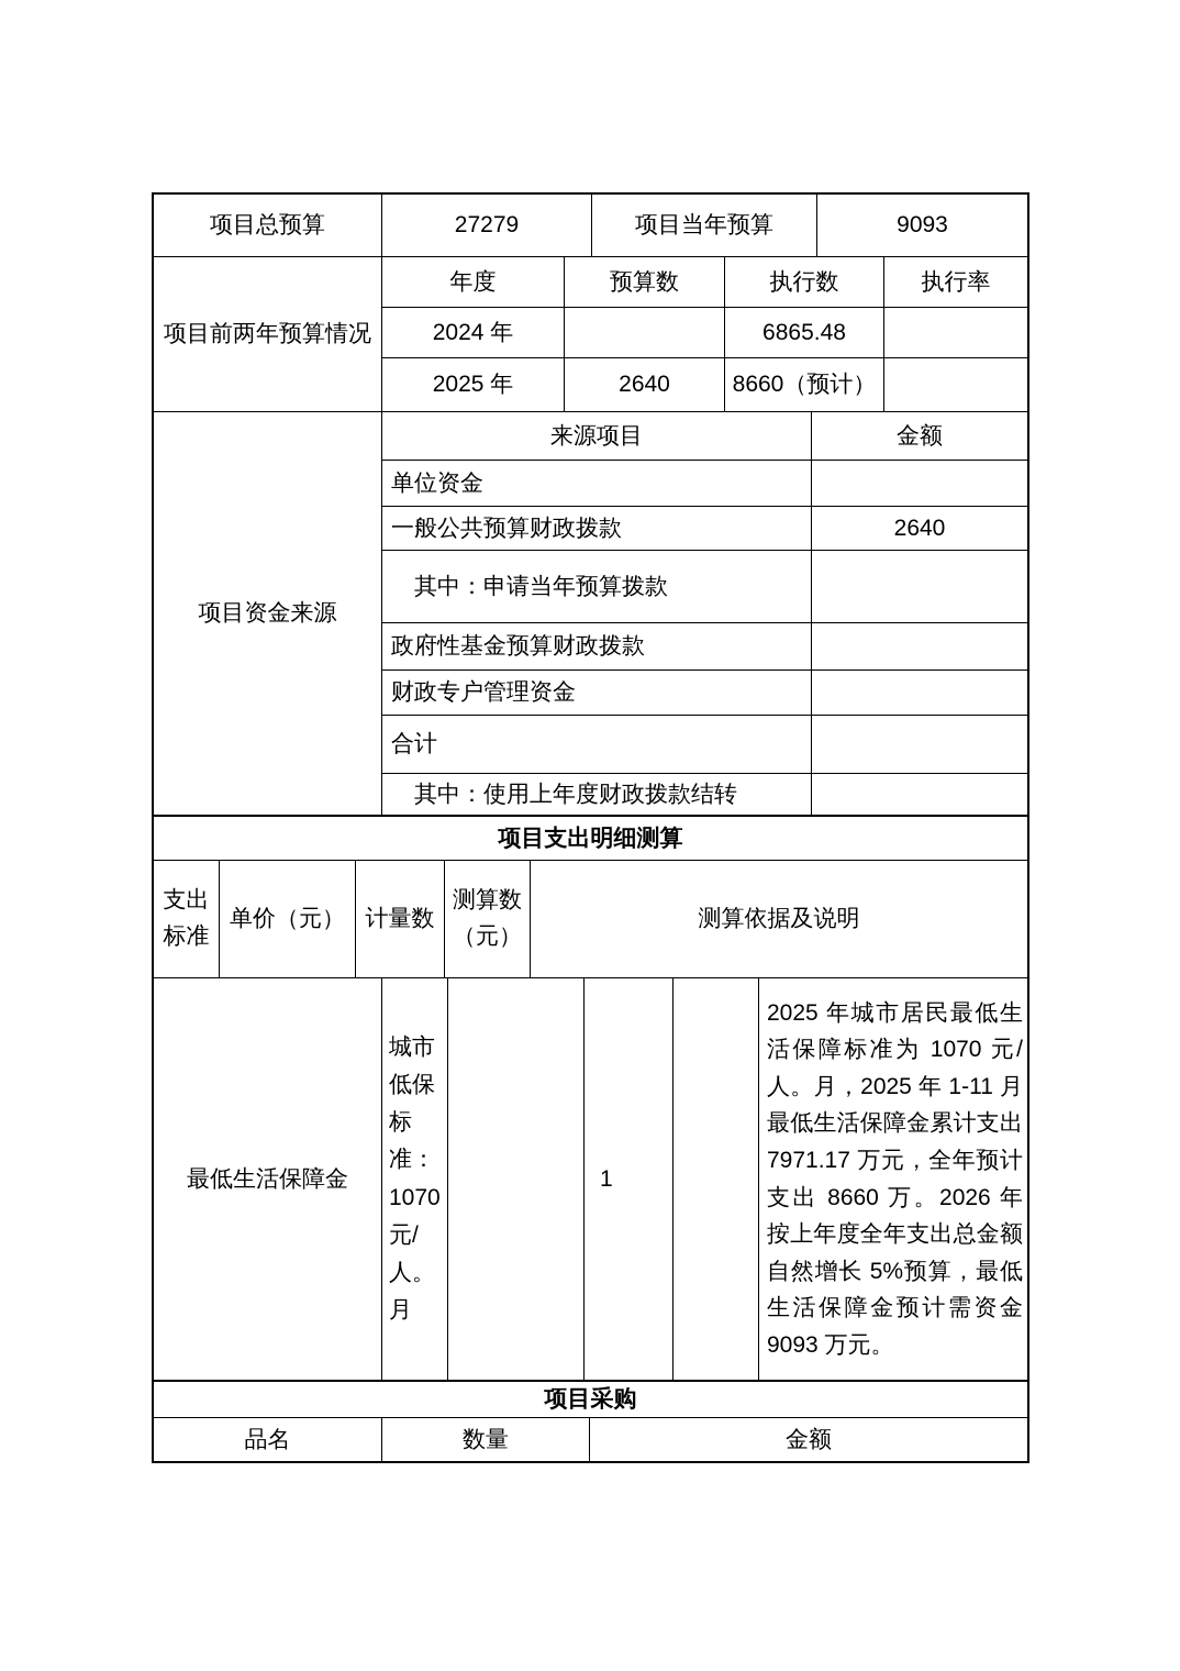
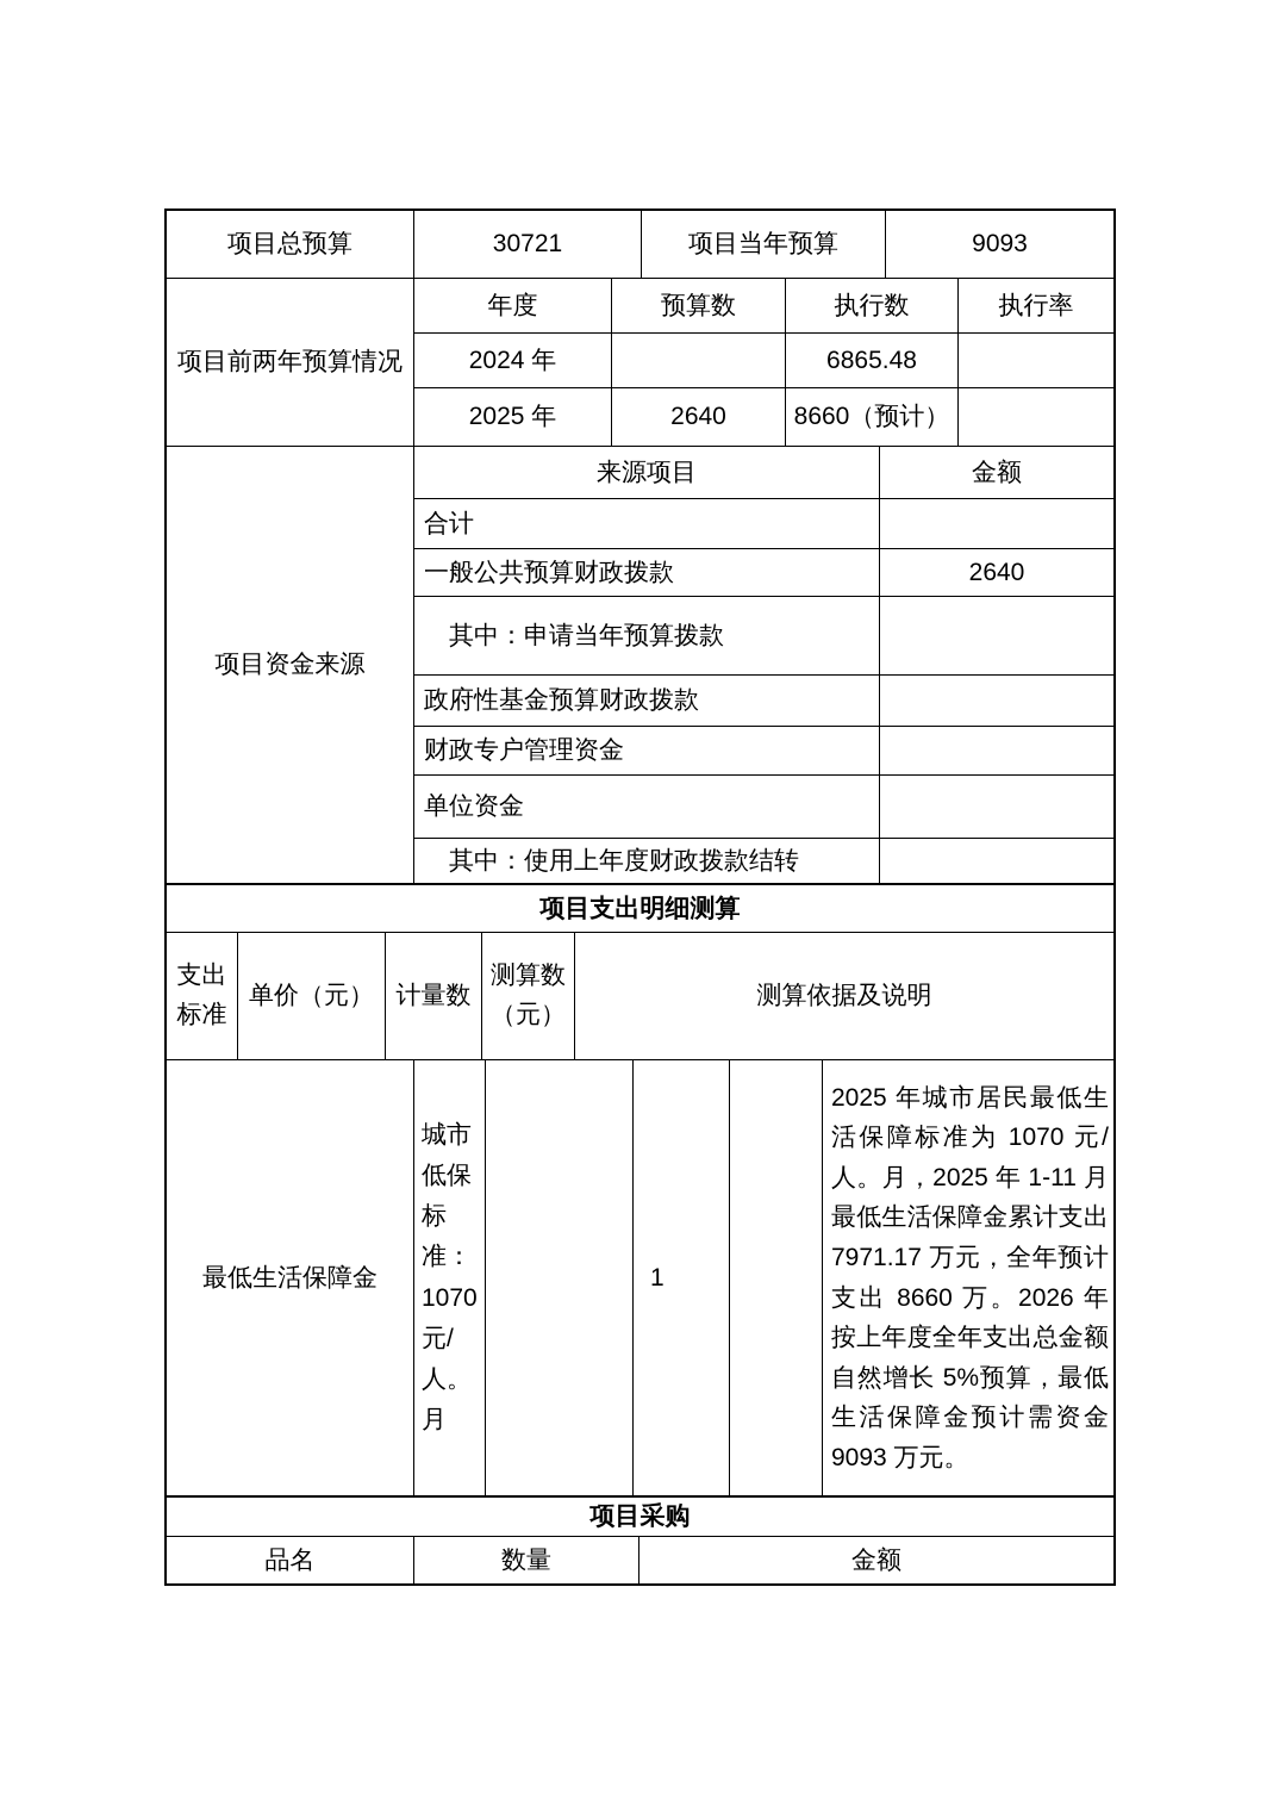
  项目总预算
- 27279
+ 30721
  项目当年预算
  9093
  项目前两年预算情况
  年度
  预算数
  执行数
  执行率
  2024 年
  6865.48
  2025 年
  2640
  8660（预计）
  项目资金来源
  来源项目
  金额
- 单位资金
+ 合计
  一般公共预算财政拨款
  2640
  其中：申请当年预算拨款
  政府性基金预算财政拨款
  财政专户管理资金
- 合计
+ 单位资金
  其中：使用上年度财政拨款结转
  项目支出明细测算
  支出标准
  单价（元）
  计量数
  测算数（元）
  测算依据及说明
  最低生活保障金
  城市低保标准：1070元/人。月
  1
  2025 年城市居民最低生活保障标准为 1070 元/人。月，2025 年 1-11 月最低生活保障金累计支出 7971.17 万元，全年预计支出 8660 万。2026 年按上年度全年支出总金额自然增长 5%预算，最低生活保障金预计需资金 9093 万元。
  项目采购
  品名
  数量
  金额
